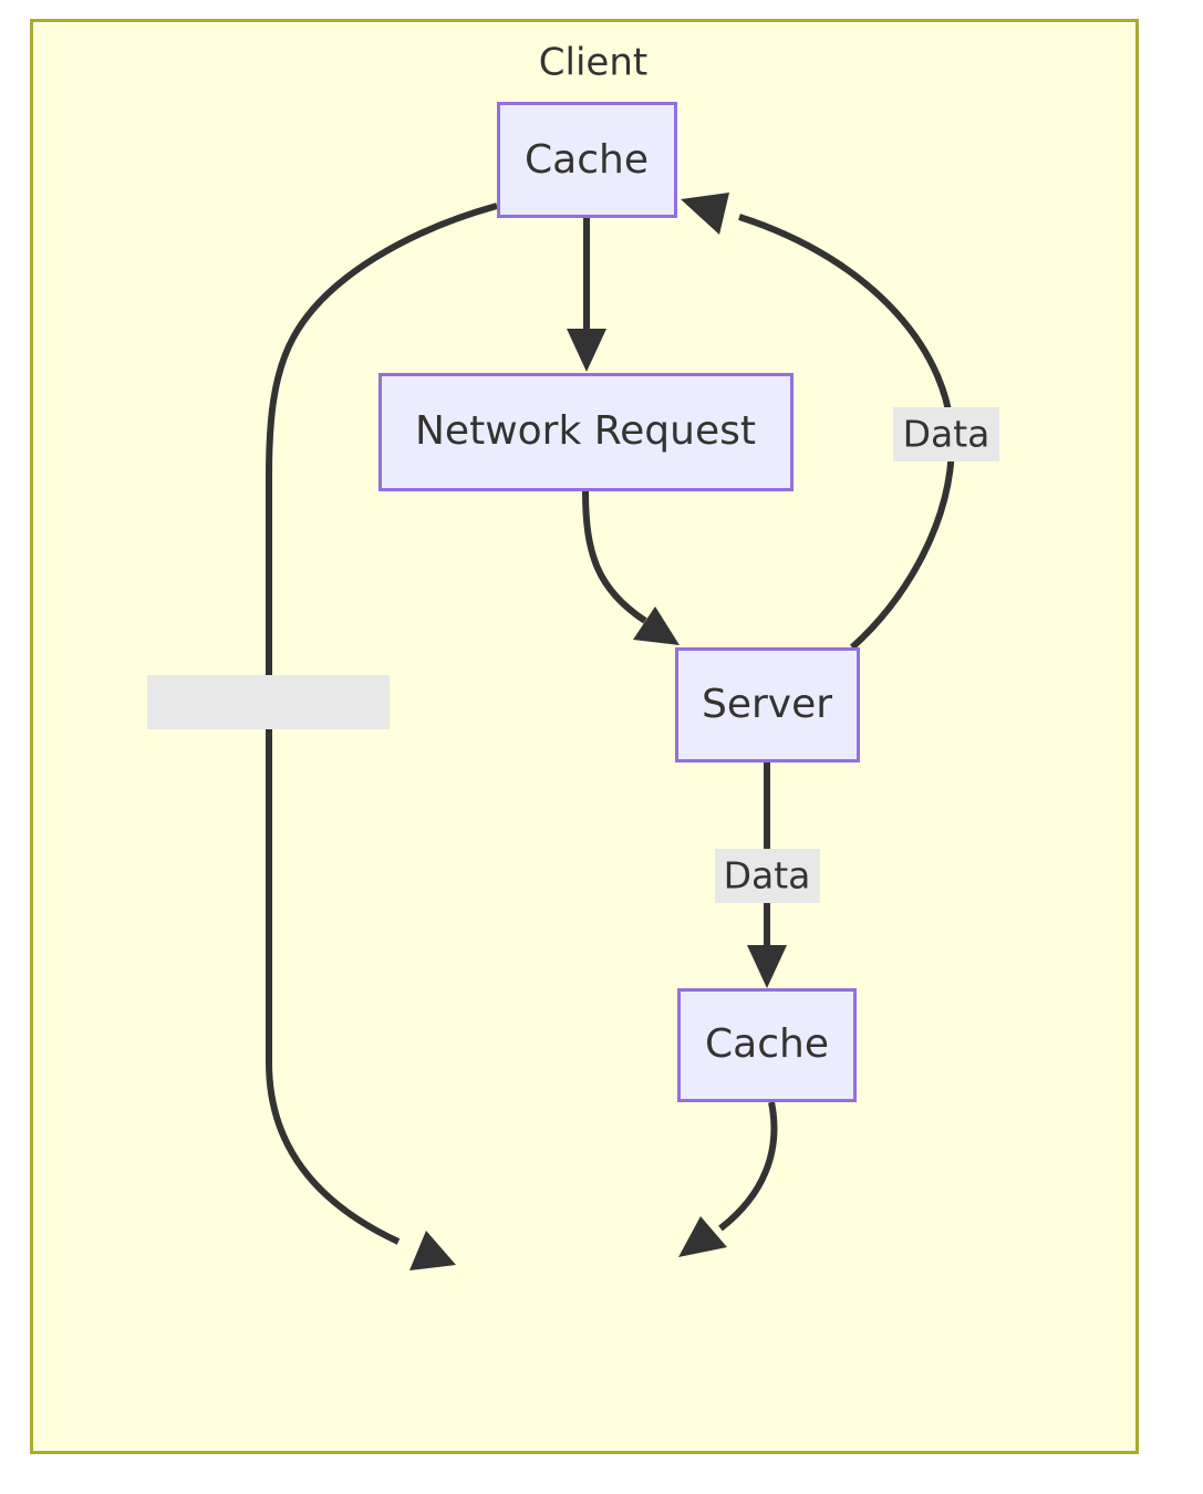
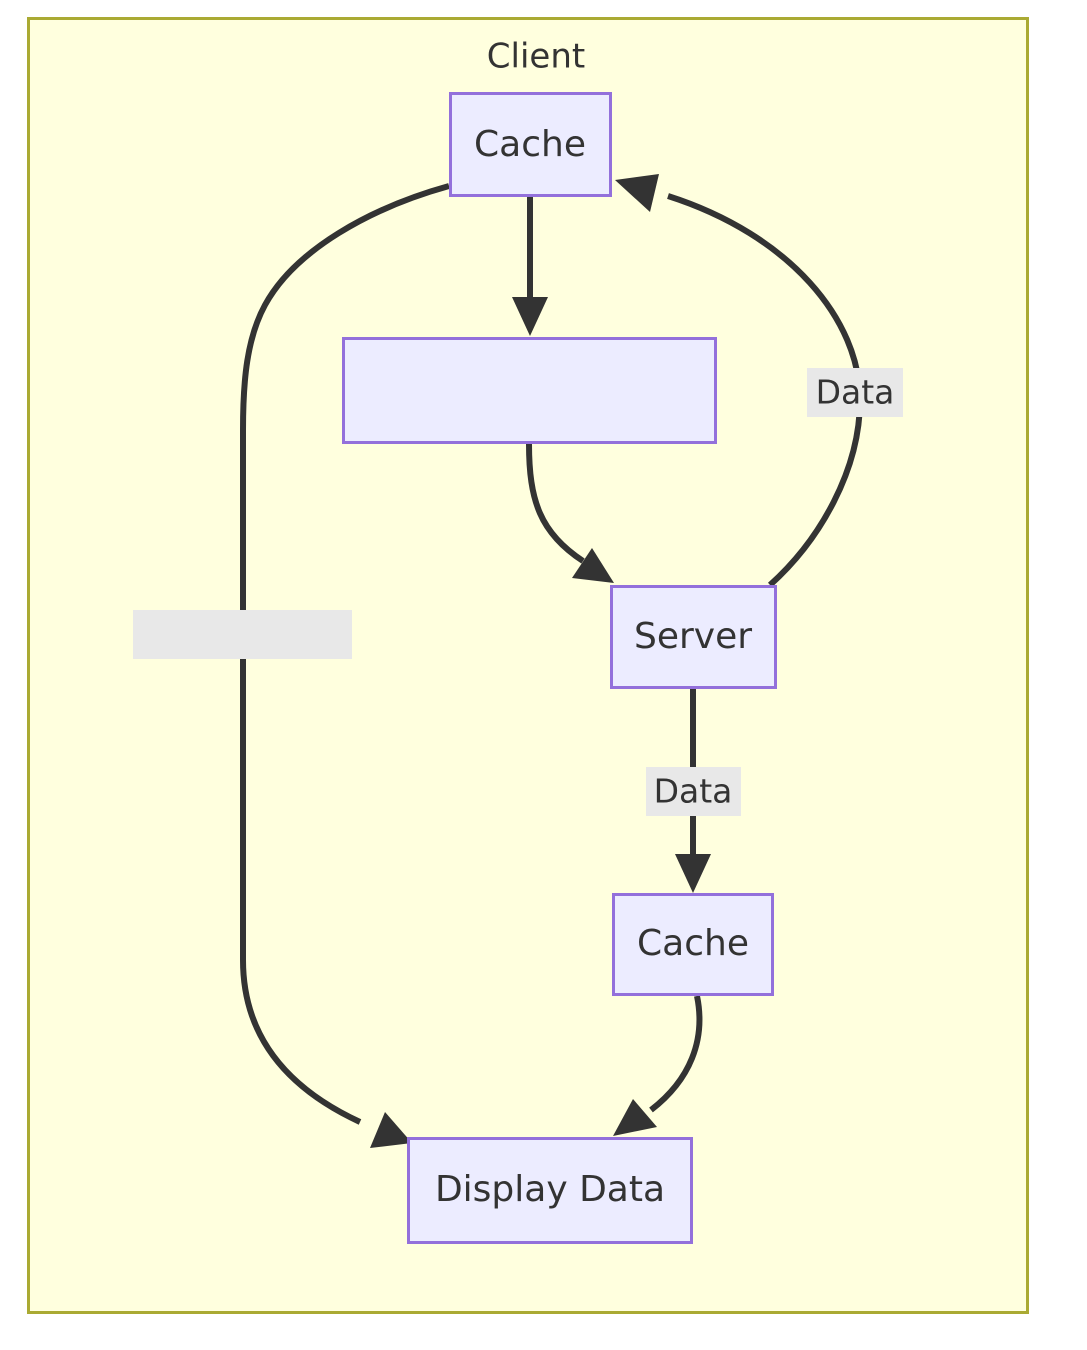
  Client
  Data
  Data
  Cache
- Network Request
  Server
  Cache
+ Display Data
